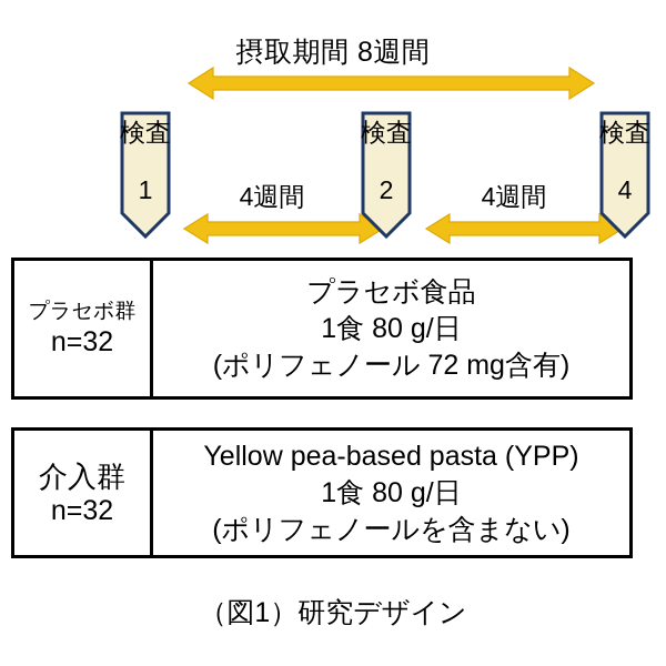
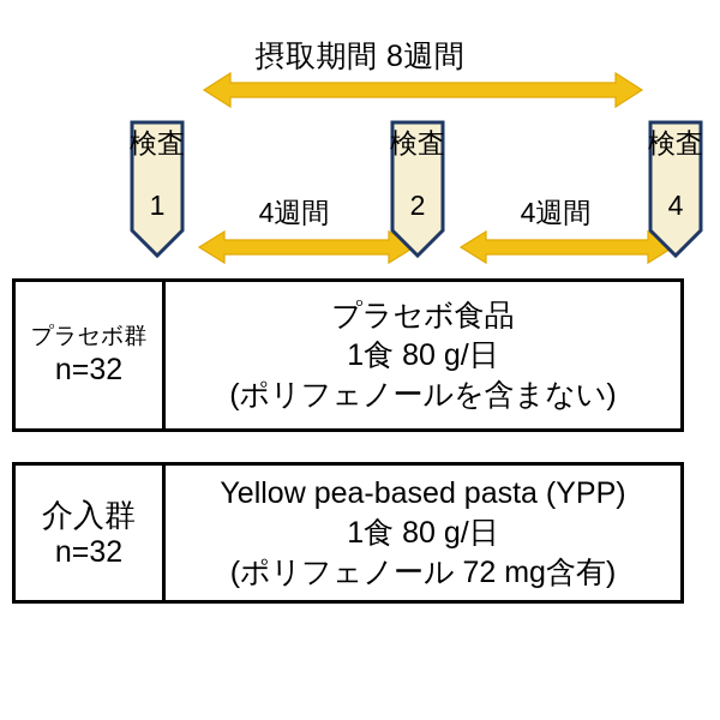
  摂取期間 8週間
  検査
  1
  検査
  2
  検査
  4
  4週間
  4週間
  プラセボ群
  n=32
  プラセボ食品
  1食 80 g/日
- (ポリフェノール 72 mg含有)
+ (ポリフェノールを含まない)
  介入群
  n=32
  Yellow pea-based pasta (YPP)
  1食 80 g/日
- (ポリフェノールを含まない)
+ (ポリフェノール 72 mg含有)
- （図1）研究デザイン
